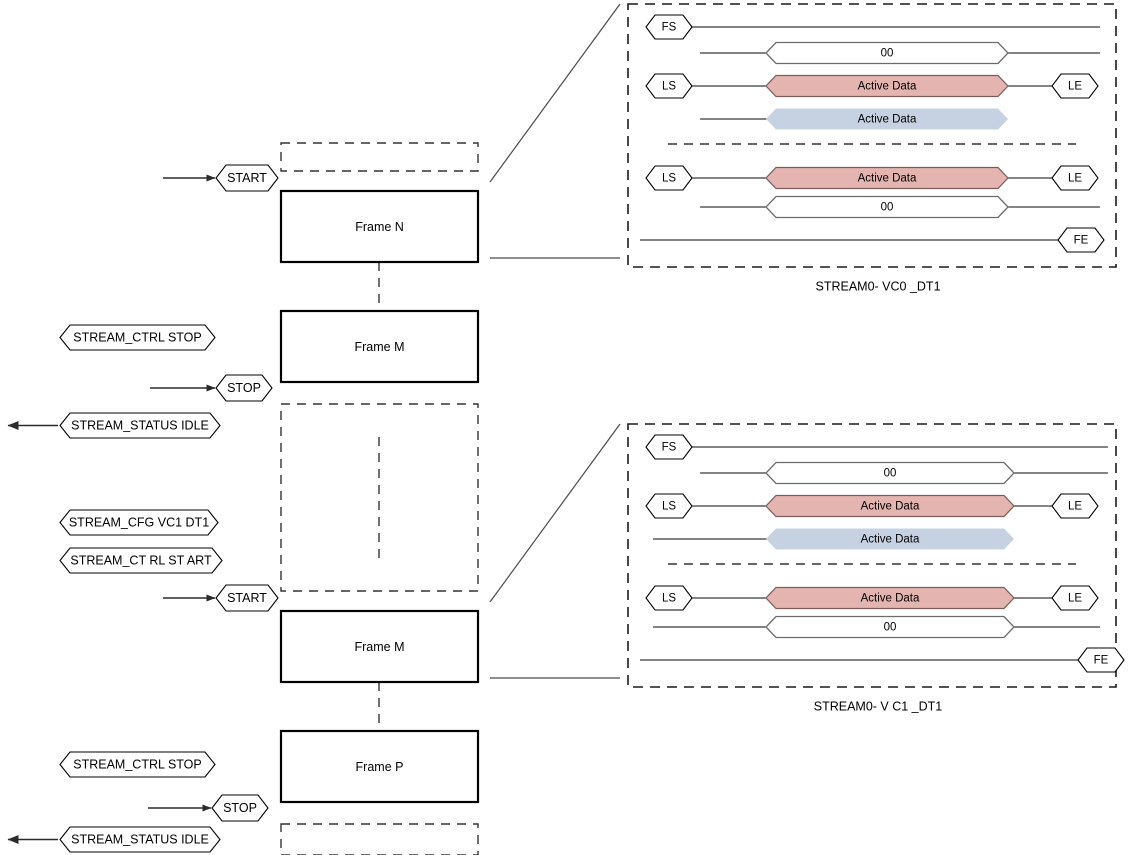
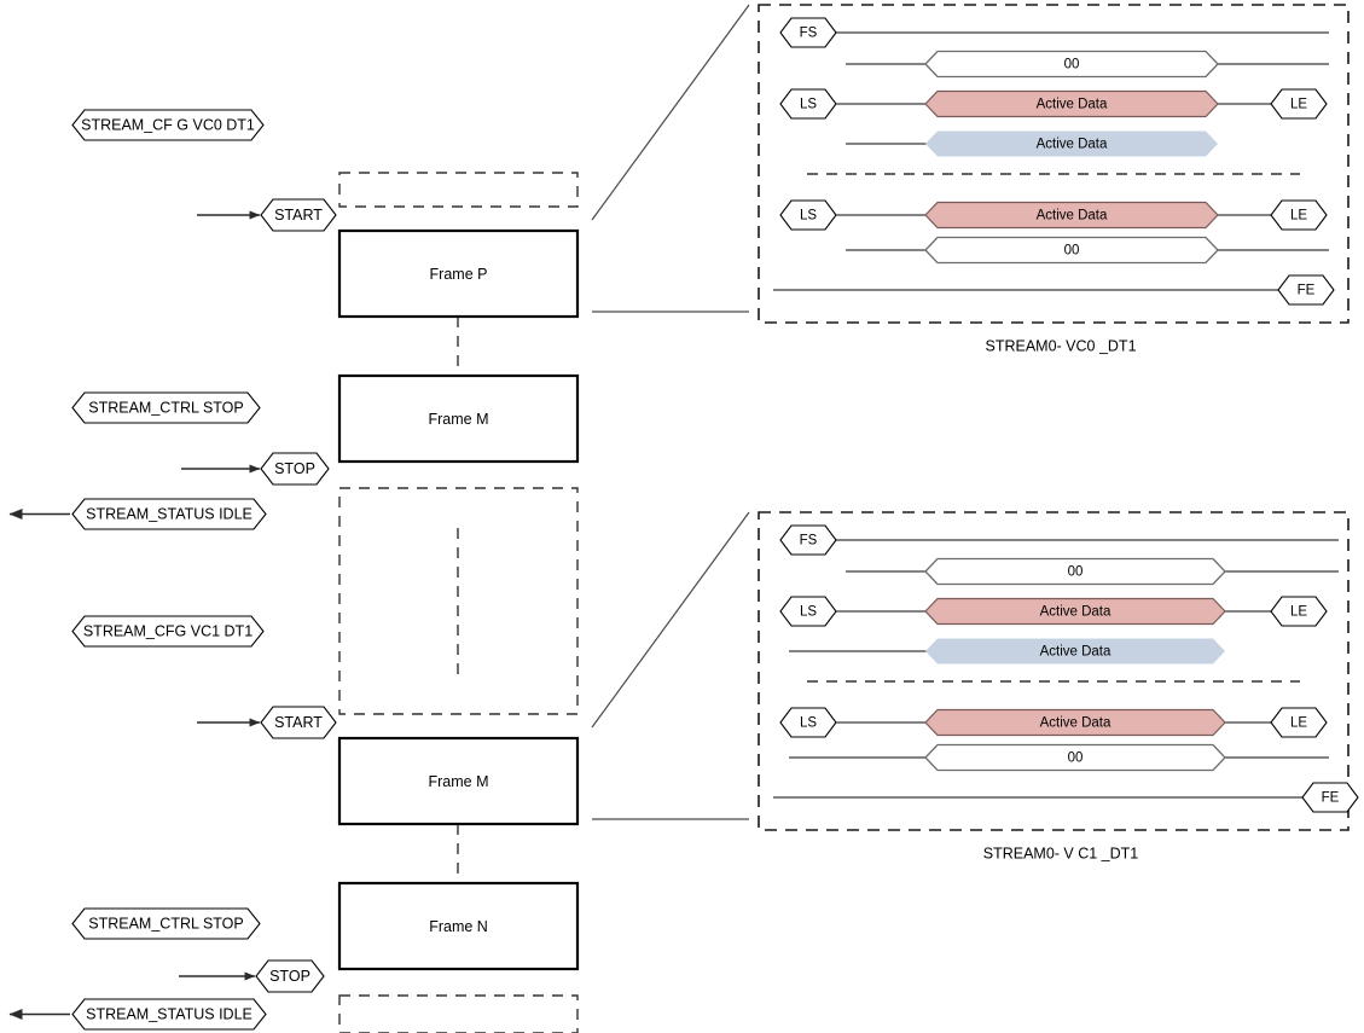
- Frame N
+ Frame P
  Frame M
  Frame M
- Frame P
+ Frame N
+ STREAM_CF G VC0 DT1
  STREAM_STATUS IDLE
  STREAM_CTRL STOP
  STREAM_CFG VC1 DT1
- STREAM_CT RL ST ART
  STREAM_CTRL STOP
  STREAM_STATUS IDLE
  START
  STOP
  START
  STOP
  FS
  00
  LS
  Active Data
  LE
  Active Data
  LS
  Active Data
  LE
  00
  FE
  STREAM0- VC0 _DT1
  FS
  00
  LS
  Active Data
  LE
  Active Data
  LS
  Active Data
  LE
  00
  FE
  STREAM0- V C1 _DT1
